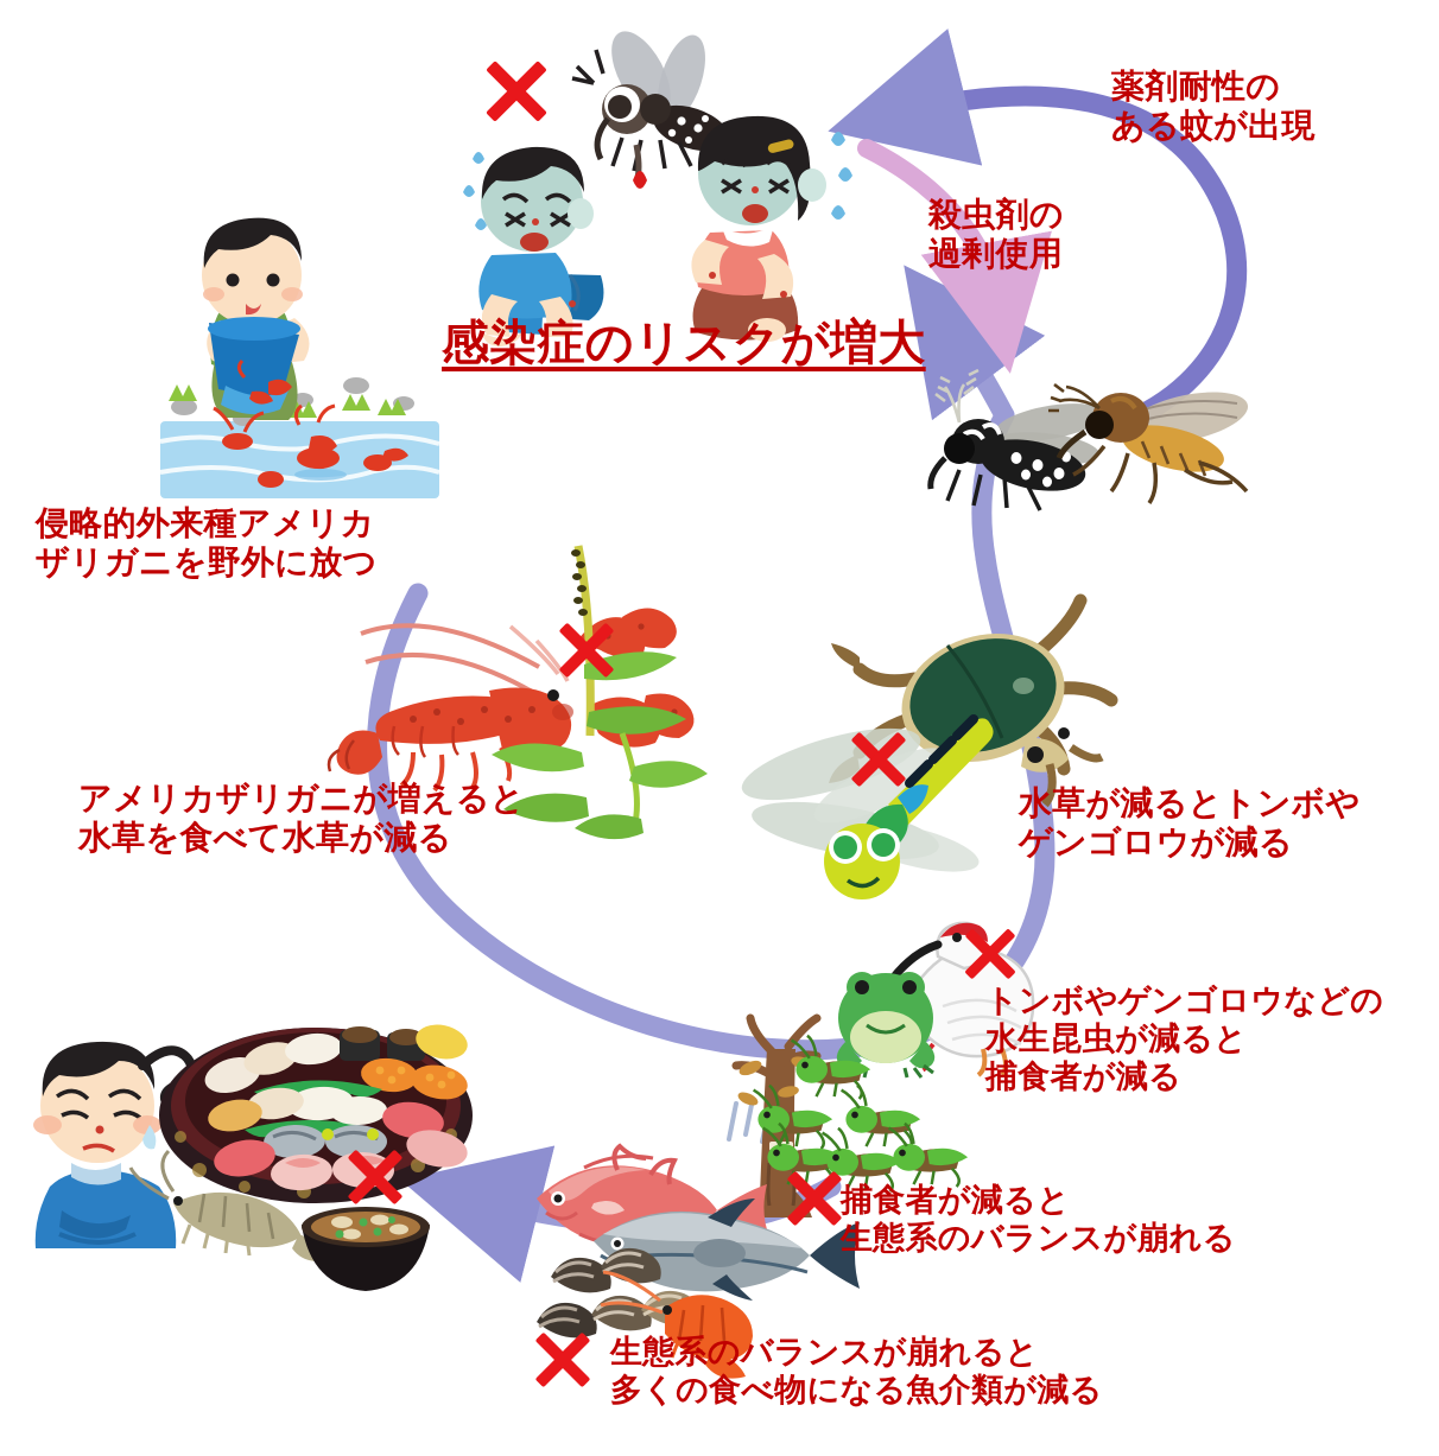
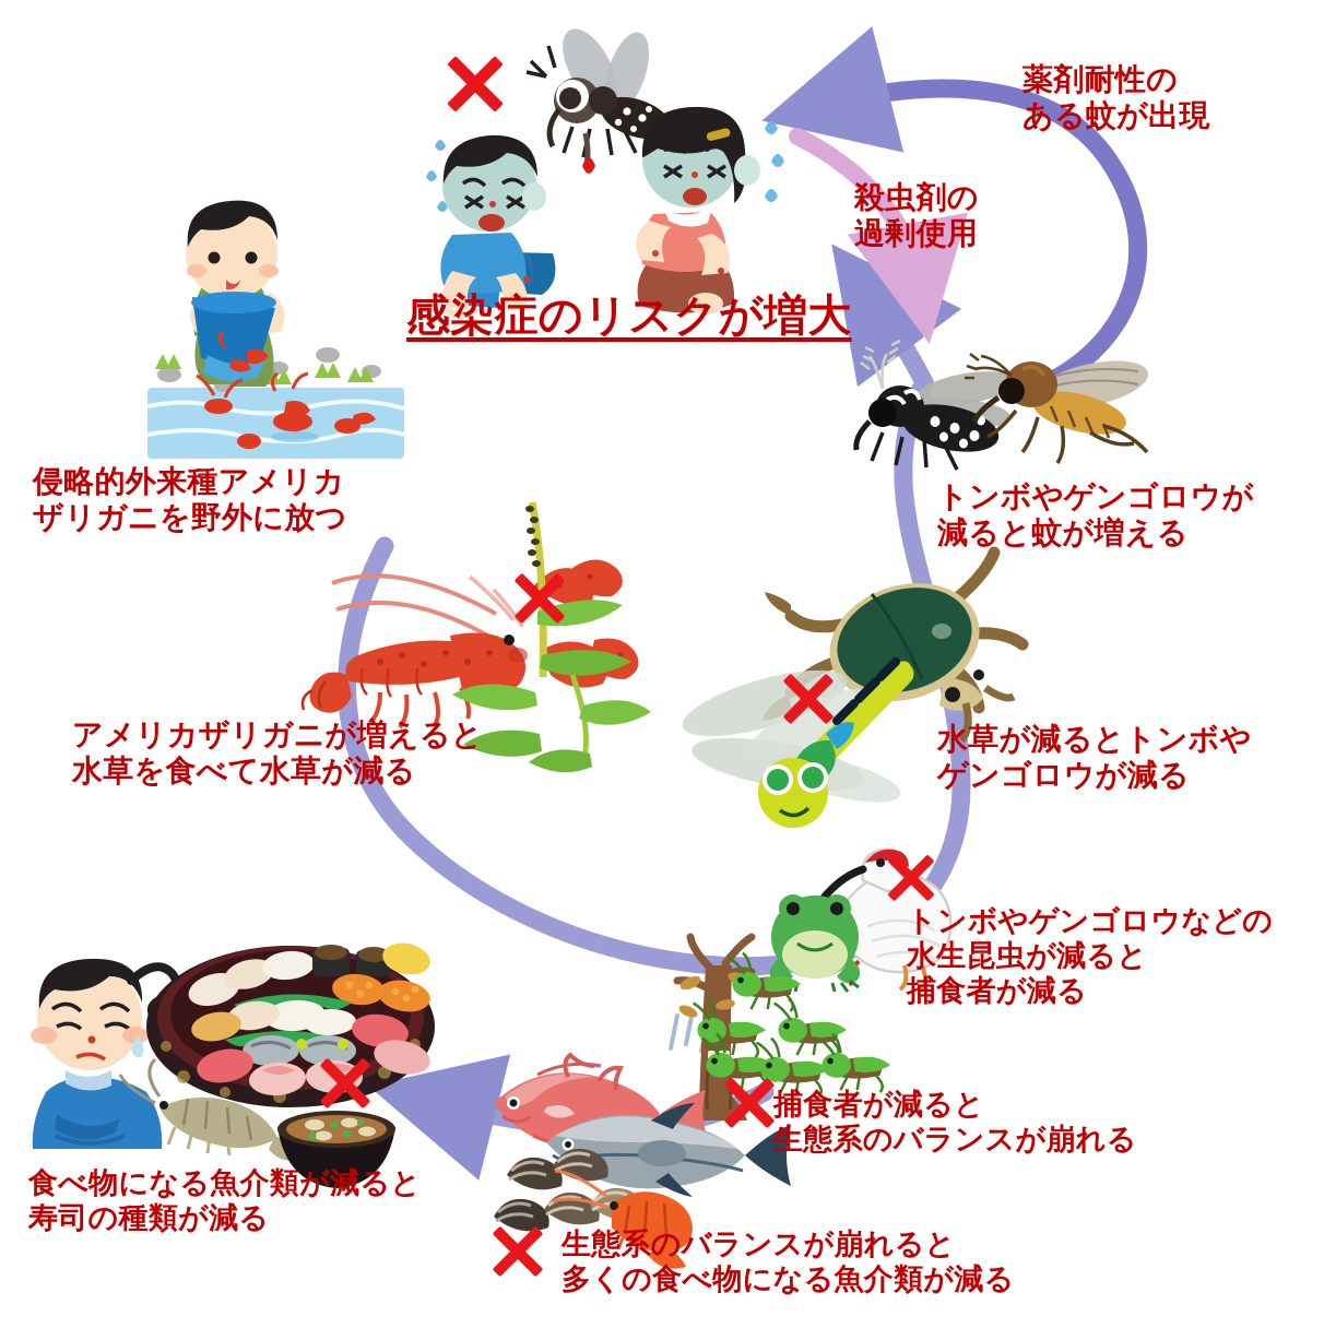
  感染症のリスクが増大
  侵略的外来種アメリカ
  ザリガニを野外に放つ
  アメリカザリガニが増えると
  水草を食べて水草が減る
  水草が減るとトンボや
  ゲンゴロウが減る
  トンボやゲンゴロウなどの
  水生昆虫が減ると
  捕食者が減る
  捕食者が減ると
  生態系のバランスが崩れる
  生態系のバランスが崩れると
  多くの食べ物になる魚介類が減る
+ 食べ物になる魚介類が減ると
+ 寿司の種類が減る
+ トンボやゲンゴロウが
+ 減ると蚊が増える
  殺虫剤の
  過剰使用
  薬剤耐性の
  ある蚊が出現
